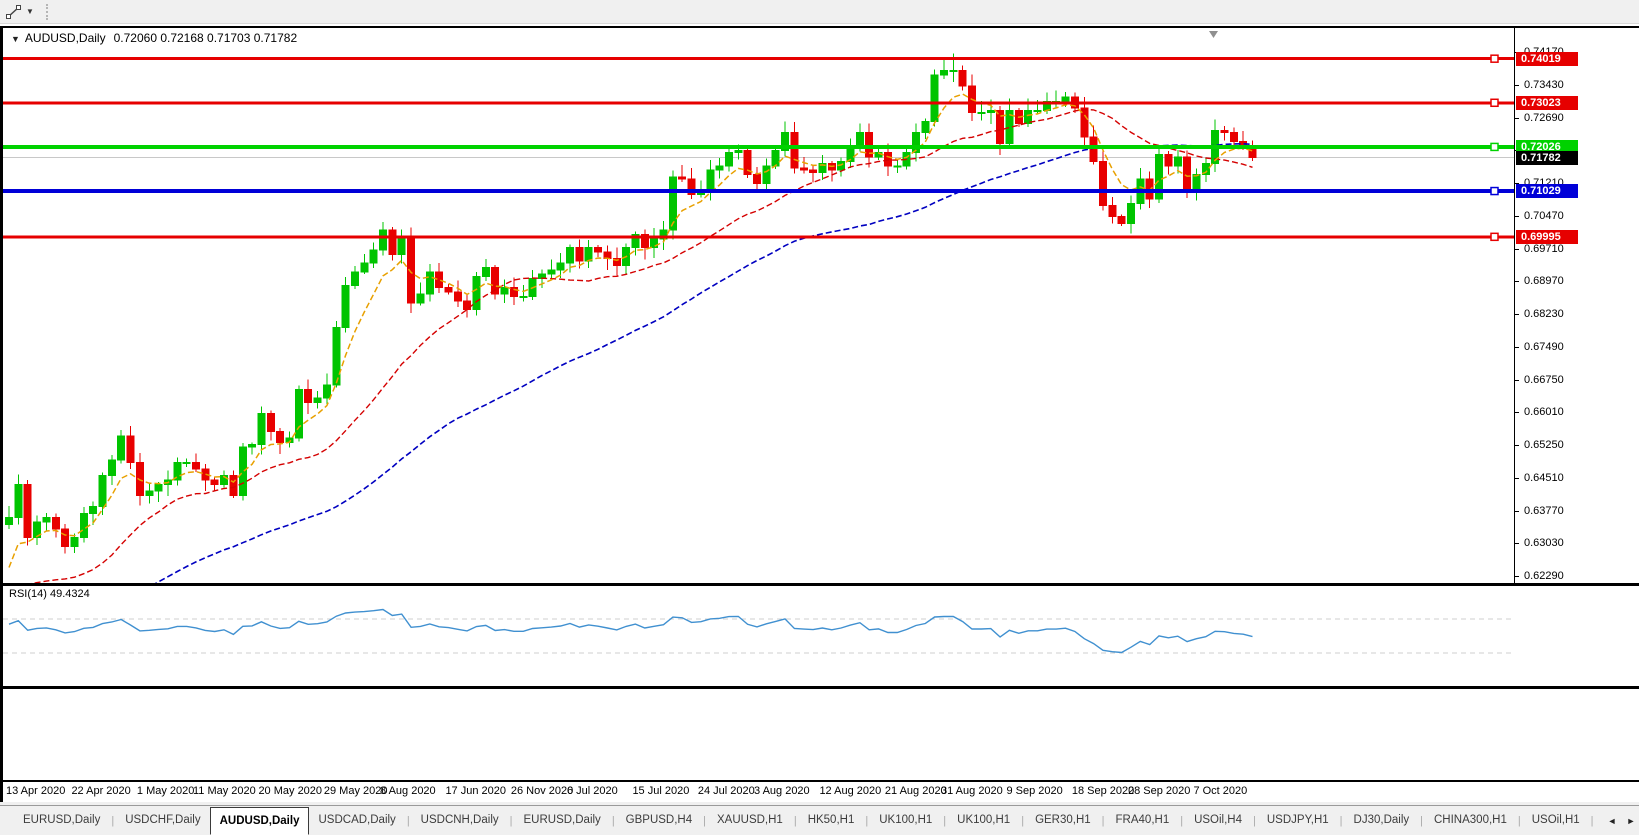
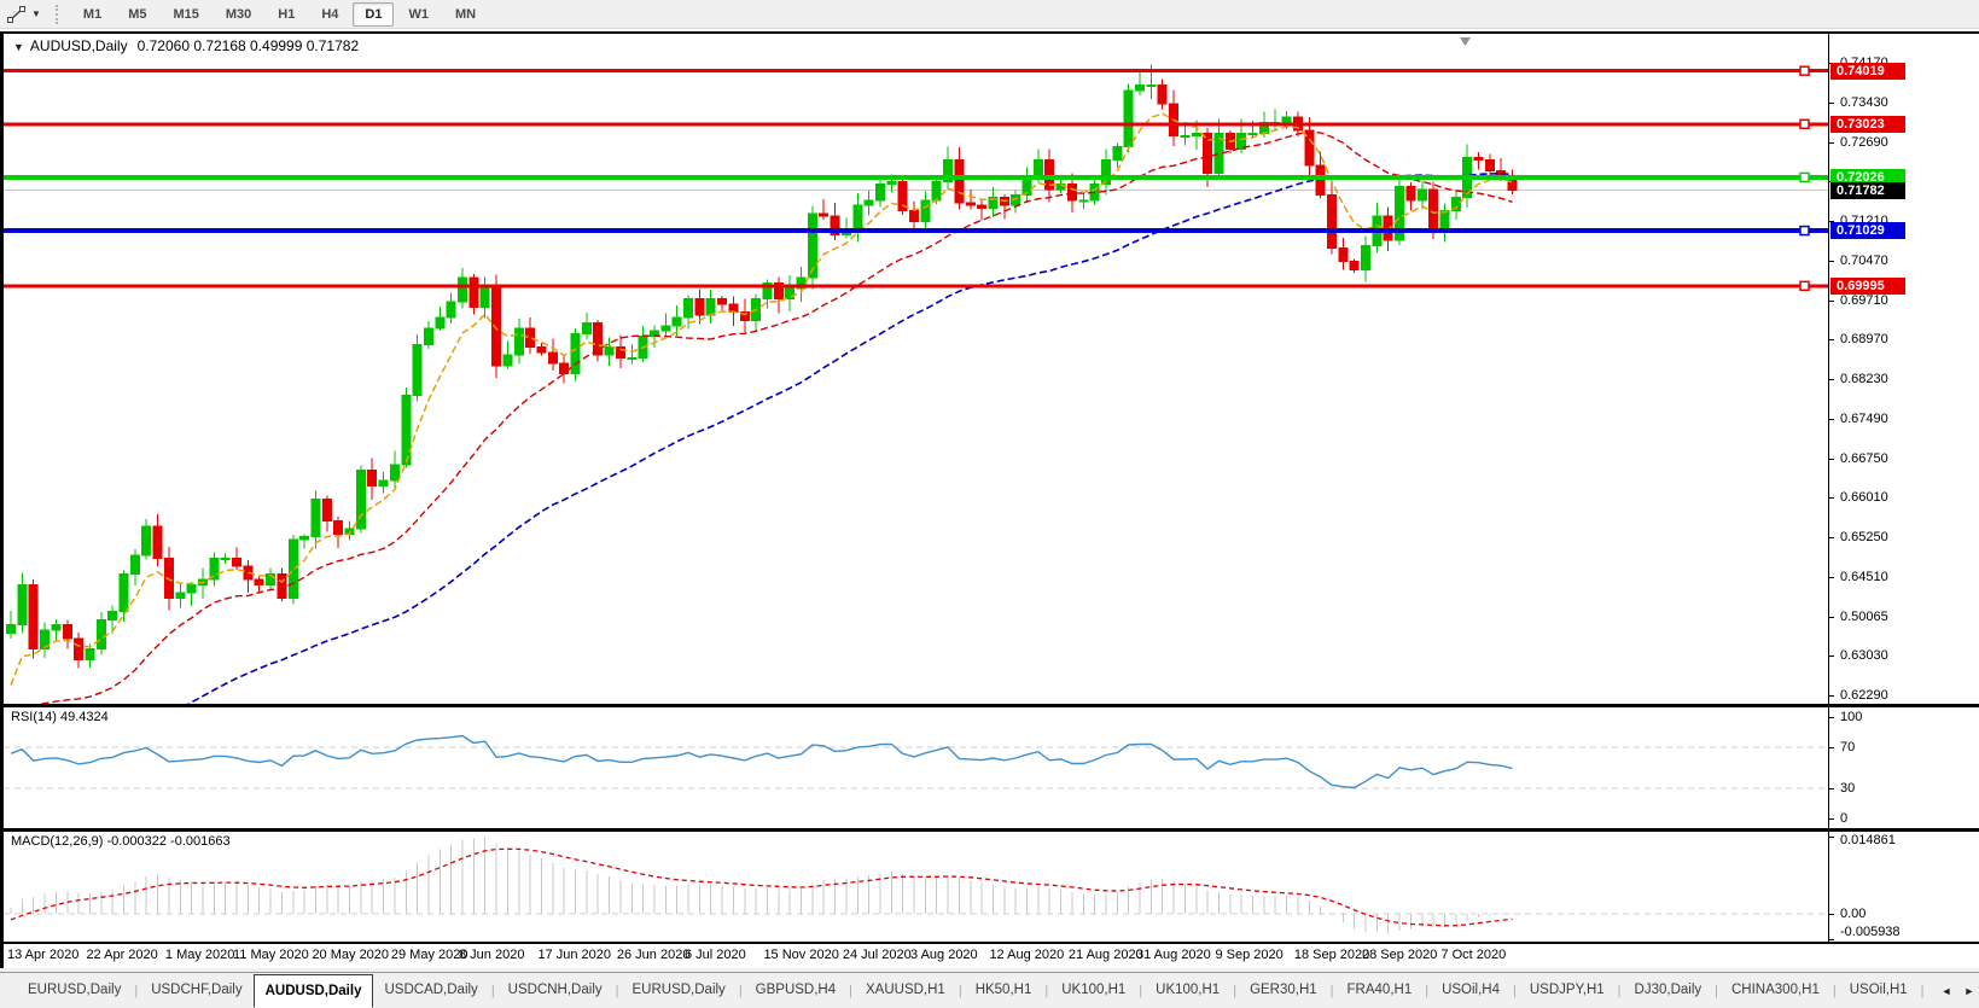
  ▼
+ M1
+ M5
+ M15
+ M30
+ H1
+ H4
+ D1
+ W1
+ MN
- ▼ AUDUSD,Daily 0.72060 0.72168 0.71703 0.71782
+ ▼ AUDUSD,Daily 0.72060 0.72168 0.49999 0.71782
  0.73430
  0.72690
  0.71210
  0.70470
  0.69710
  0.68970
  0.68230
  0.67490
  0.66750
  0.66010
  0.65250
  0.64510
- 0.63770
+ 0.50065
  0.63030
  0.62290
  0.74019
  0.73023
  0.72026
  0.71029
  0.69995
  0.71782
  RSI(14) 49.4324
+ 100
+ 70
+ 30
+ 0
+ MACD(12,26,9) -0.000322 -0.001663
+ 0.014861
+ 0.00
+ -0.005938
  13 Apr 2020
  22 Apr 2020
  1 May 2020
  11 May 2020
  20 May 2020
  29 May 2020
- 8 Aug 2020
+ 8 Jun 2020
  17 Jun 2020
- 26 Nov 2020
+ 26 Jun 2020
  6 Jul 2020
- 15 Jul 2020
+ 15 Nov 2020
  24 Jul 2020
  3 Aug 2020
  12 Aug 2020
  21 Aug 2020
  31 Aug 2020
  9 Sep 2020
  18 Sep 2020
  28 Sep 2020
  7 Oct 2020
  EURUSD,Daily
  |
  USDCHF,Daily
  AUDUSD,Daily
  USDCAD,Daily
  |
  USDCNH,Daily
  |
  EURUSD,Daily
  |
  GBPUSD,H4
  |
  XAUUSD,H1
  |
  HK50,H1
  |
  UK100,H1
  |
  UK100,H1
  |
  GER30,H1
  |
  FRA40,H1
  |
  USOil,H4
  |
  USDJPY,H1
  |
  DJ30,Daily
  |
  CHINA300,H1
  |
  USOil,H1
  |
  ◄
  ►
